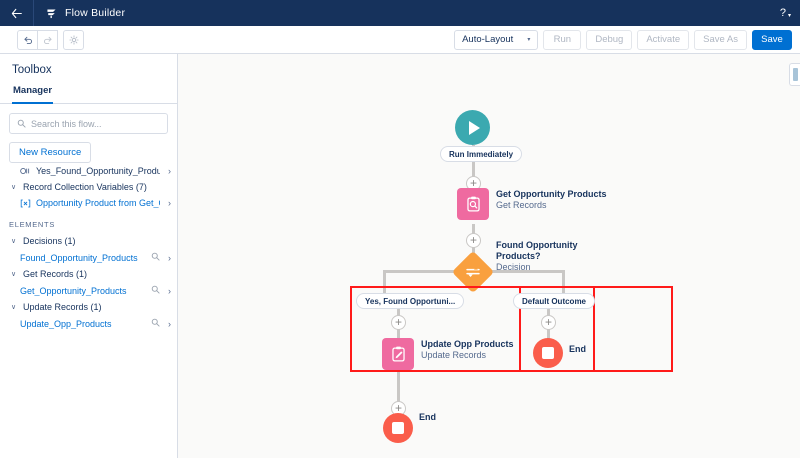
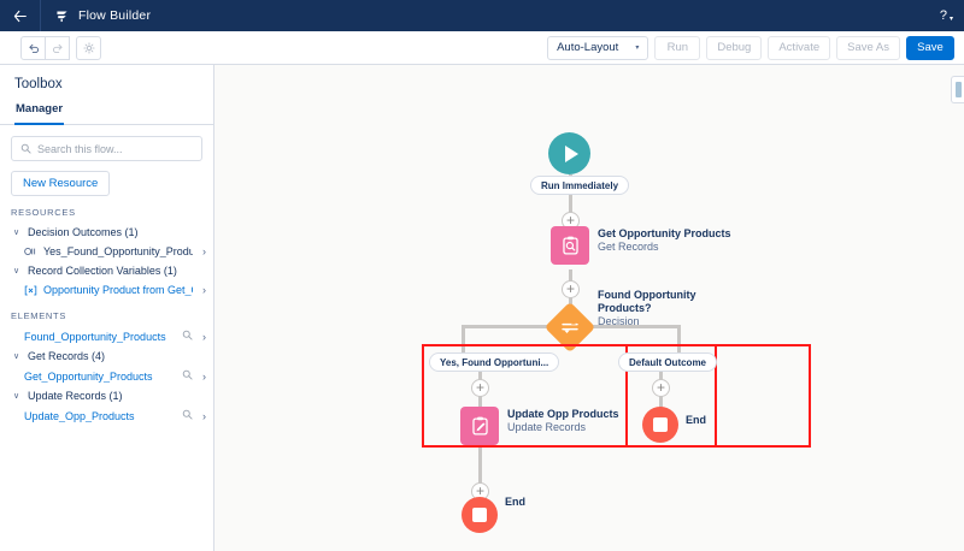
  Flow Builder
  ?
  Auto-Layout
  Run
  Debug
  Activate
  Save As
  Save
  Toolbox
  Manager
  Search this flow...
  New Resource
+ RESOURCES
+ Decision Outcomes (1)
  Yes_Found_Opportunity_Produ
  ›
- Record Collection Variables (7)
+ Record Collection Variables (1)
  Opportunity Product from Get_
  ›
  ELEMENTS
- Decisions (1)
  Found_Opportunity_Products
  ›
- Get Records (1)
+ Get Records (4)
  Get_Opportunity_Products
  ›
  Update Records (1)
  Update_Opp_Products
  ›
  Run Immediately
  +
  Get Opportunity Products
  Get Records
  +
  Found Opportunity
  Products?
  Decision
  Yes, Found Opportuni...
  Default Outcome
  +
  +
  Update Opp Products
  Update Records
  End
  +
  End
